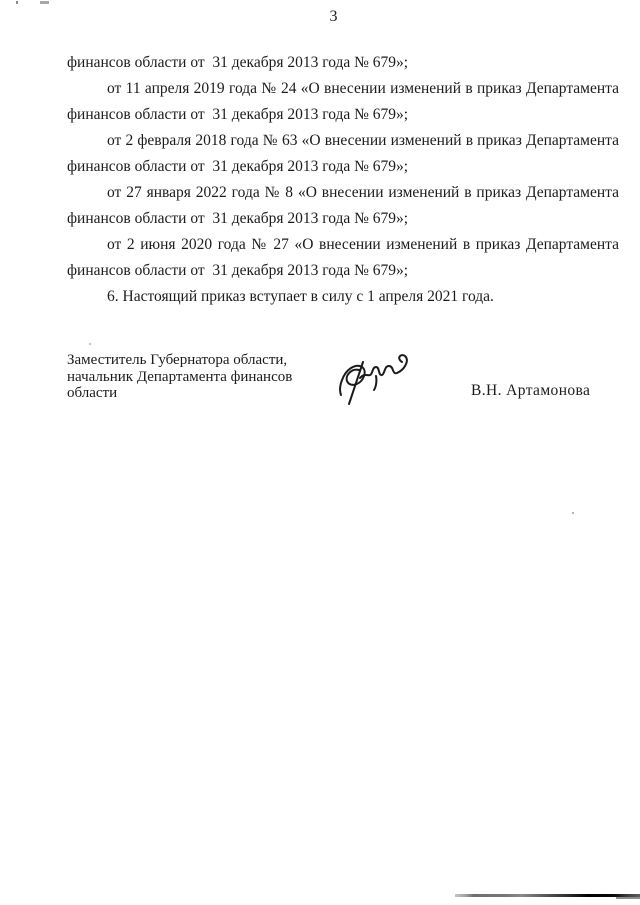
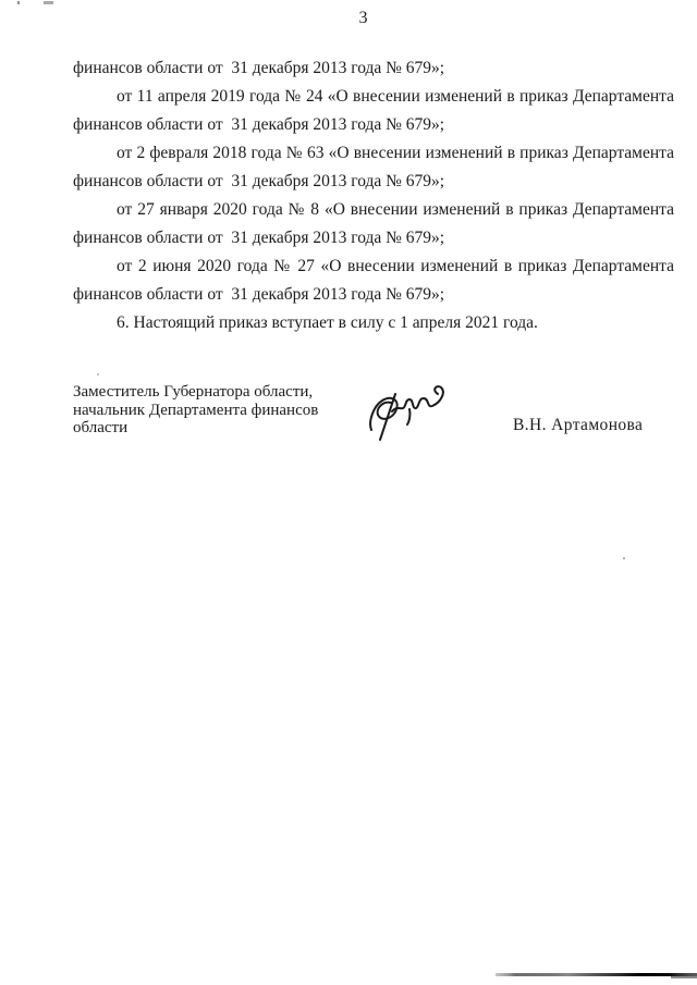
  3
  финансов области от 31 декабря 2013 года № 679»;
  от 11 апреля 2019 года № 24 «О внесении изменений в приказ Департамента
  финансов области от 31 декабря 2013 года № 679»;
  от 2 февраля 2018 года № 63 «О внесении изменений в приказ Департамента
  финансов области от 31 декабря 2013 года № 679»;
- от 27 января 2022 года № 8 «О внесении изменений в приказ Департамента
+ от 27 января 2020 года № 8 «О внесении изменений в приказ Департамента
  финансов области от 31 декабря 2013 года № 679»;
  от 2 июня 2020 года № 27 «О внесении изменений в приказ Департамента
  финансов области от 31 декабря 2013 года № 679»;
  6. Настоящий приказ вступает в силу с 1 апреля 2021 года.
  Заместитель Губернатора области,
  начальник Департамента финансов
  области
  В.Н. Артамонова
